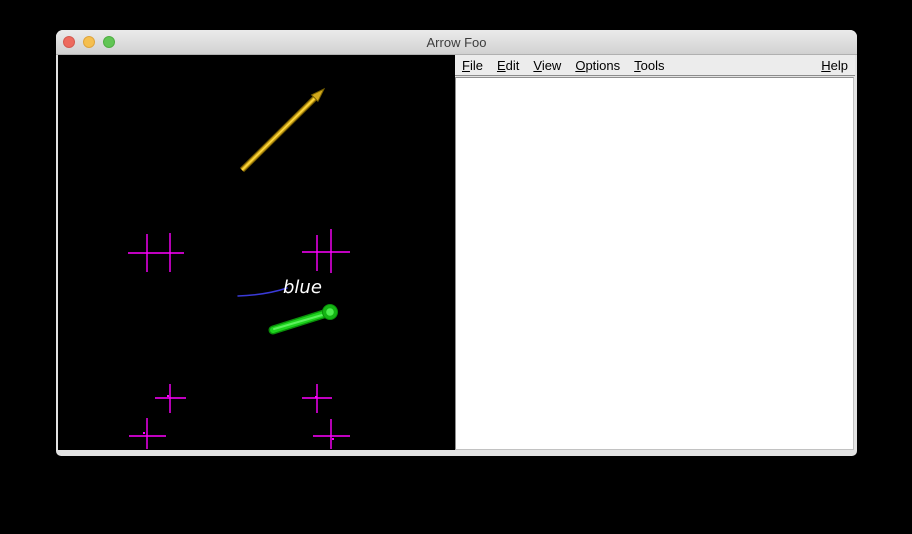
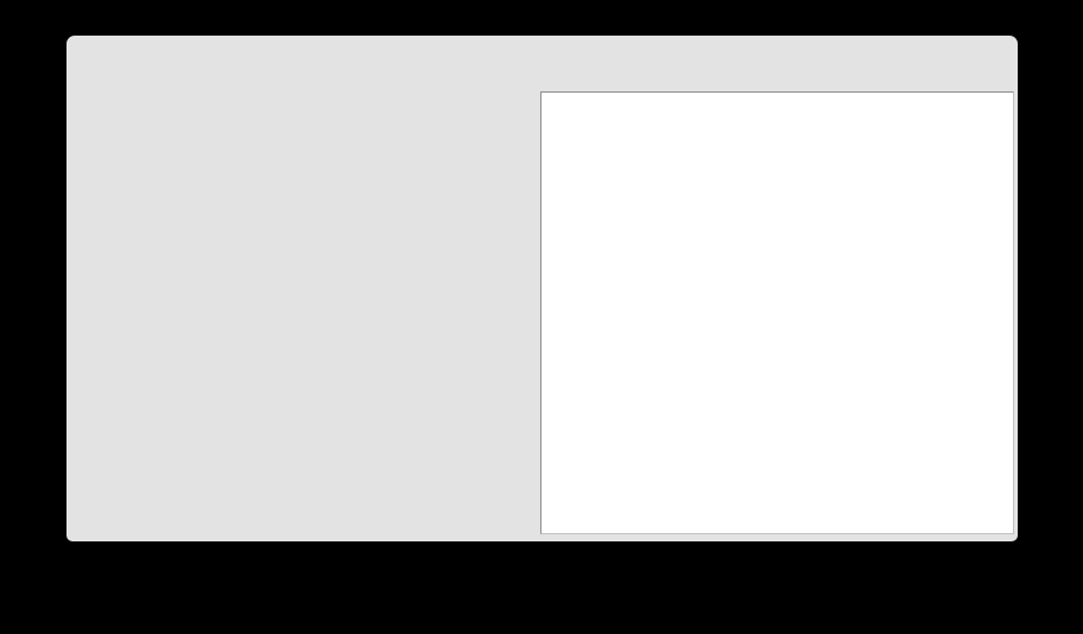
- Arrow Foo
- blue
- File
- Edit
- View
- Options
- Tools
- Help
